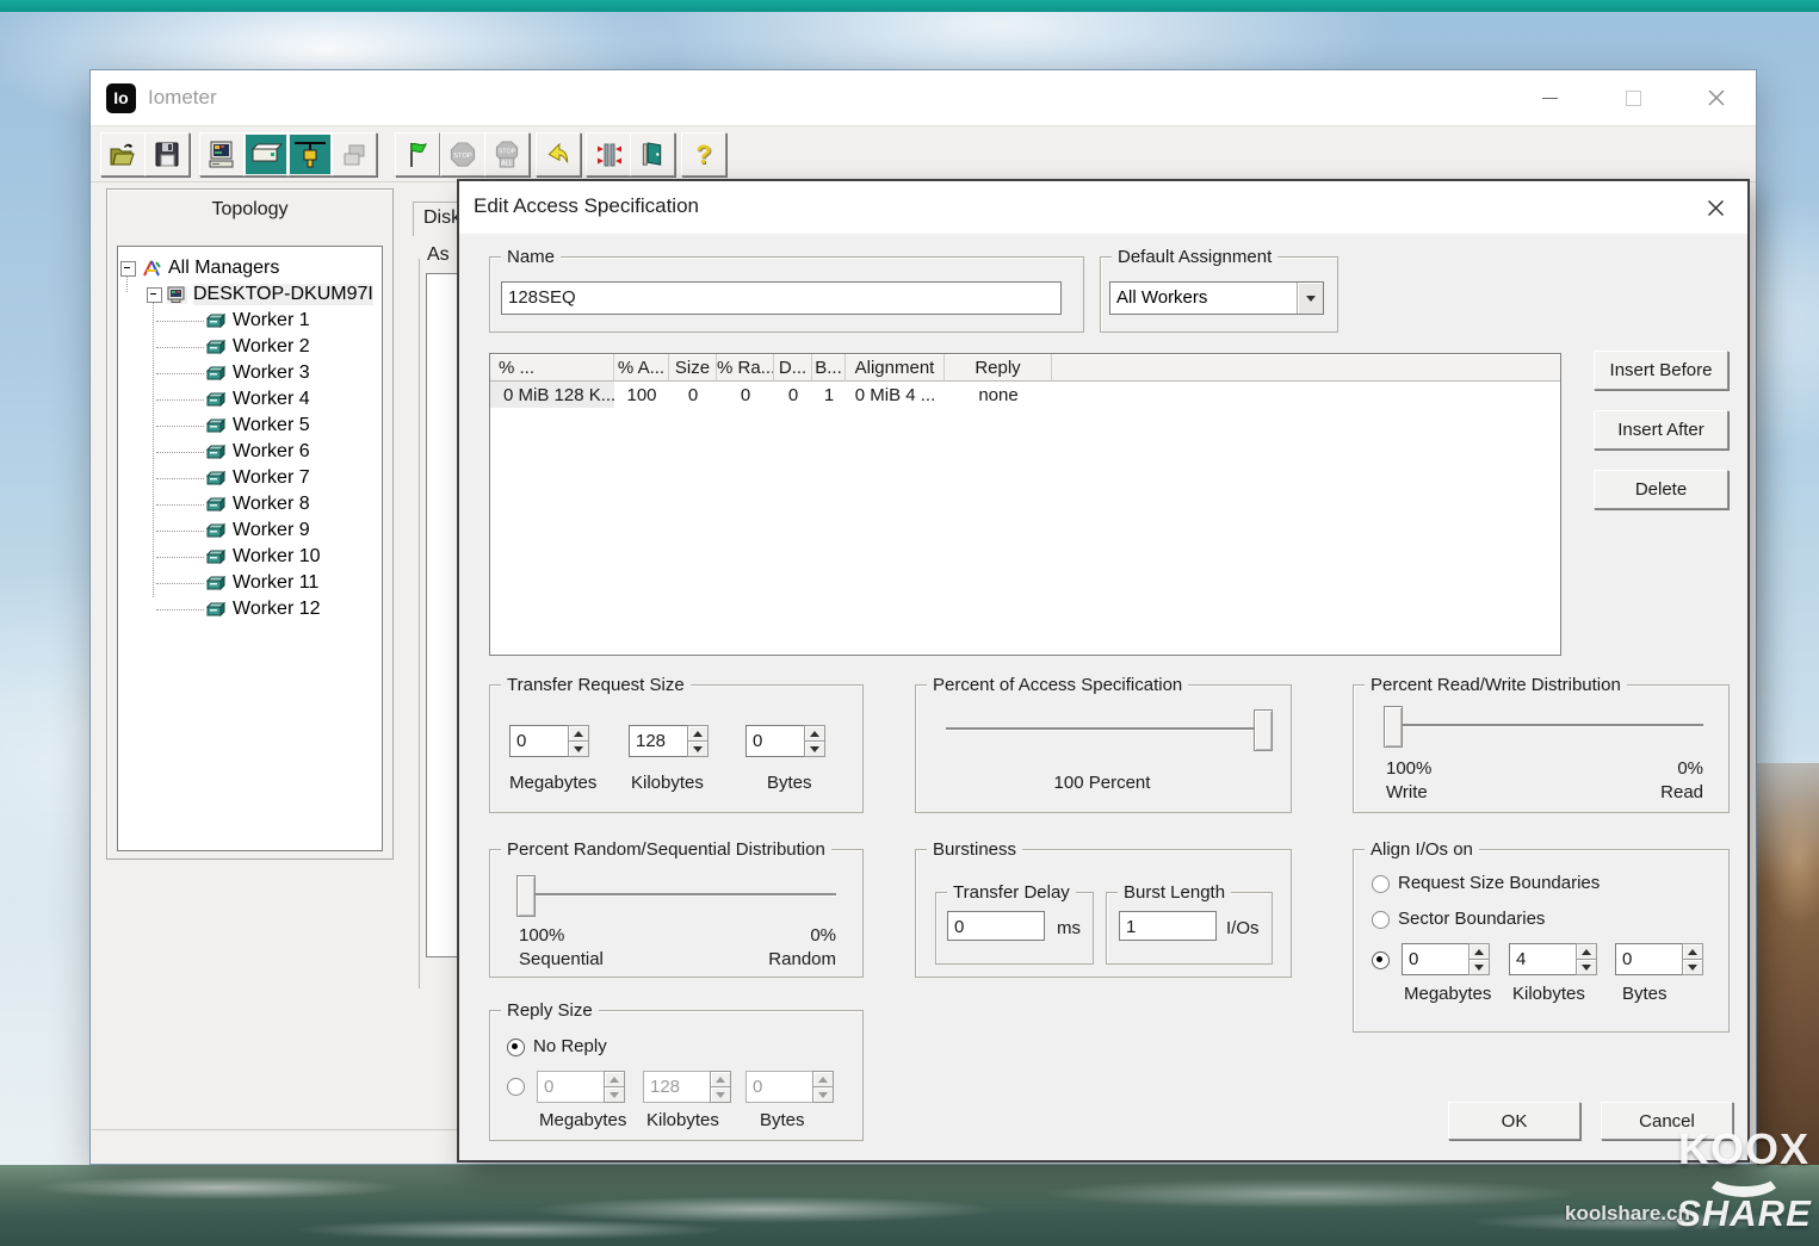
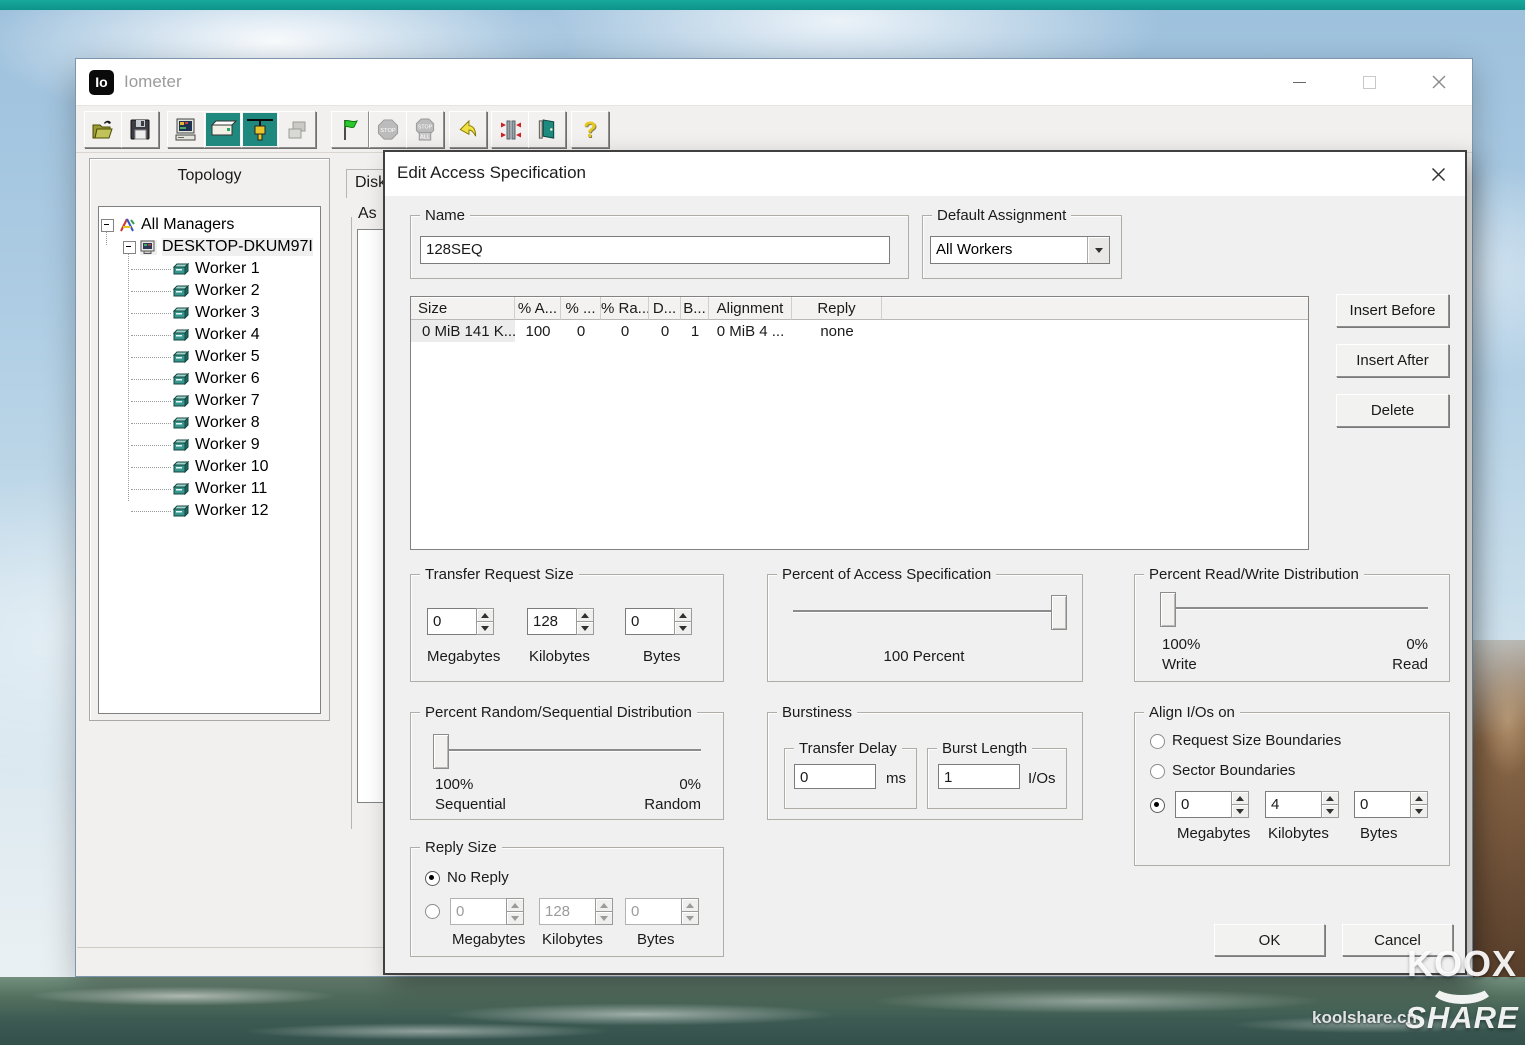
  Io
  Iometer
  ?
  Topology
  All Managers
  DESKTOP-DKUM97I
  Worker 1
  Worker 2
  Worker 3
  Worker 4
  Worker 5
  Worker 6
  Worker 7
  Worker 8
  Worker 9
  Worker 10
  Worker 11
  Worker 12
  Dis
  As
  Edit Access Specification
  Name
  128SEQ
  Default Assignment
  All Workers
- % ...
+ Size
  % A...
- Size
+ % ...
  % Ra..
  D...
  B...
  Alignment
  Reply
- 0 MiB 128 K...
+ 0 MiB 141 K...
  100
  0
  0
  0
  1
  0 MiB 4 ...
  none
  Insert Before
  Insert After
  Delete
  Transfer Request Size
  0
  128
  0
  Megabytes
  Kilobytes
  Bytes
  Percent of Access Specification
  100 Percent
  Percent Read/Write Distribution
  100%
  Write
  0%
  Read
  Percent Random/Sequential Distribution
  100%
  Sequential
  0%
  Random
  Burstiness
  Transfer Delay
  0
  ms
  Burst Length
  1
  I/Os
  Align I/Os on
  Request Size Boundaries
  Sector Boundaries
  0
  4
  0
  Megabytes
  Kilobytes
  Bytes
  Reply Size
  No Reply
  0
  128
  0
  Megabytes
  Kilobytes
  Bytes
  OK
  Cancel
  KOOX
  SHARE
  koolshare.cn
